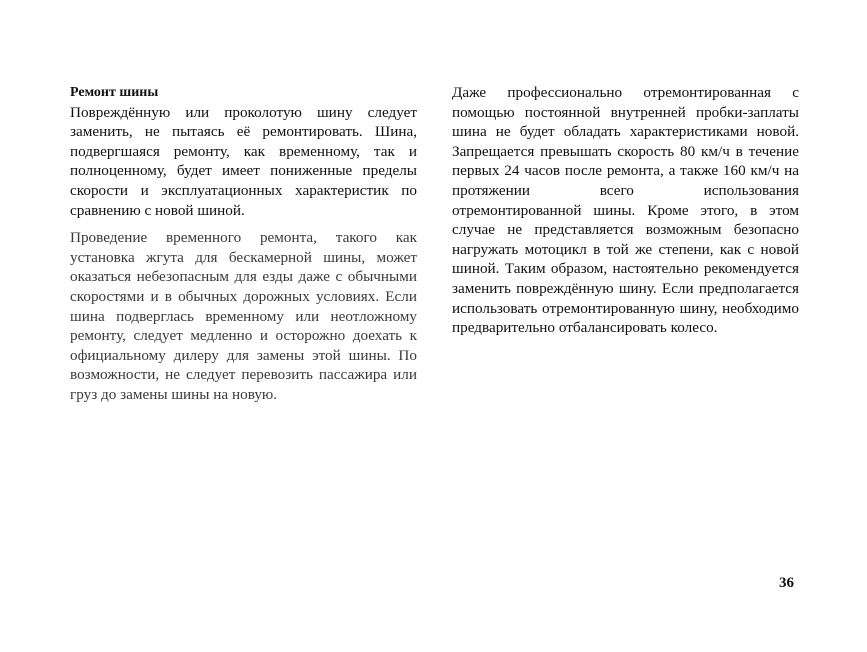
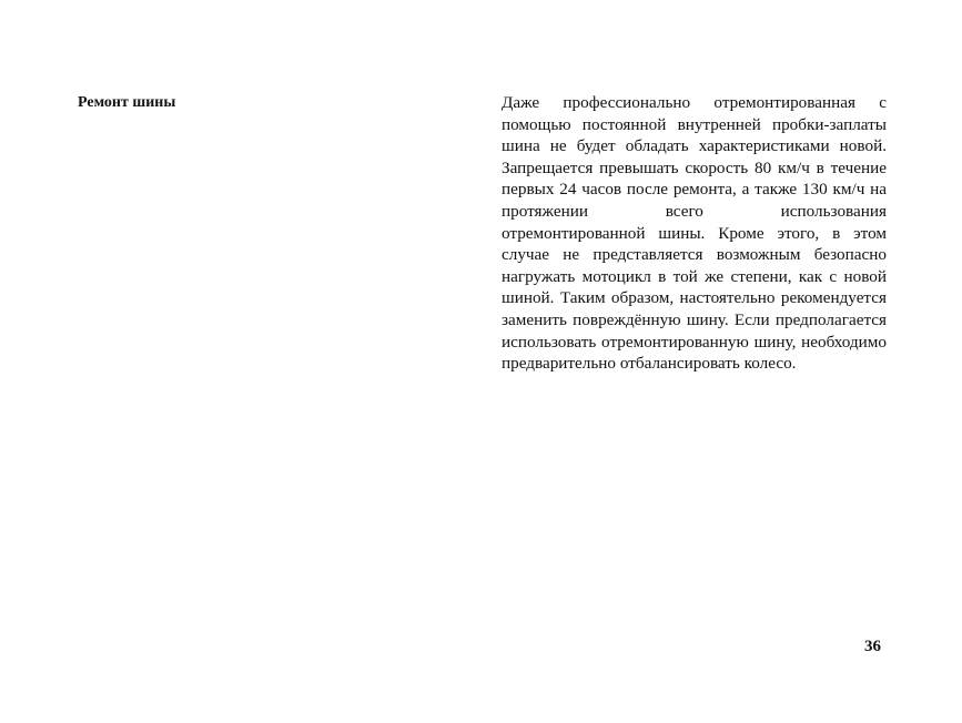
  Ремонт шины
- Повреждённую или проколотую шину следует заменить, не пытаясь её ремонтировать. Шина, подвергшаяся ремонту, как временному, так и полноценному, будет имеет пониженные пределы скорости и эксплуатационных характеристик по сравнению с новой шиной.
- Проведение временного ремонта, такого как установка жгута для бескамерной шины, может оказаться небезопасным для езды даже с обычными скоростями и в обычных дорожных условиях. Если шина подверглась временному или неотложному ремонту, следует медленно и осторожно доехать к официальному дилеру для замены этой шины. По возможности, не следует перевозить пассажира или груз до замены шины на новую.
- Даже профессионально отремонтированная с помощью постоянной внутренней пробки-заплаты шина не будет обладать характеристиками новой. Запрещается превышать скорость 80 км/ч в течение первых 24 часов после ремонта, а также 160 км/ч на протяжении всего использования отремонтированной шины. Кроме этого, в этом случае не представляется возможным безопасно нагружать мотоцикл в той же степени, как с новой шиной. Таким образом, настоятельно рекомендуется заменить повреждённую шину. Если предполагается использовать отремонтированную шину, необходимо предварительно отбалансировать колесо.
+ Даже профессионально отремонтированная с помощью постоянной внутренней пробки-заплаты шина не будет обладать характеристиками новой. Запрещается превышать скорость 80 км/ч в течение первых 24 часов после ремонта, а также 130 км/ч на протяжении всего использования отремонтированной шины. Кроме этого, в этом случае не представляется возможным безопасно нагружать мотоцикл в той же степени, как с новой шиной. Таким образом, настоятельно рекомендуется заменить повреждённую шину. Если предполагается использовать отремонтированную шину, необходимо предварительно отбалансировать колесо.
  36
